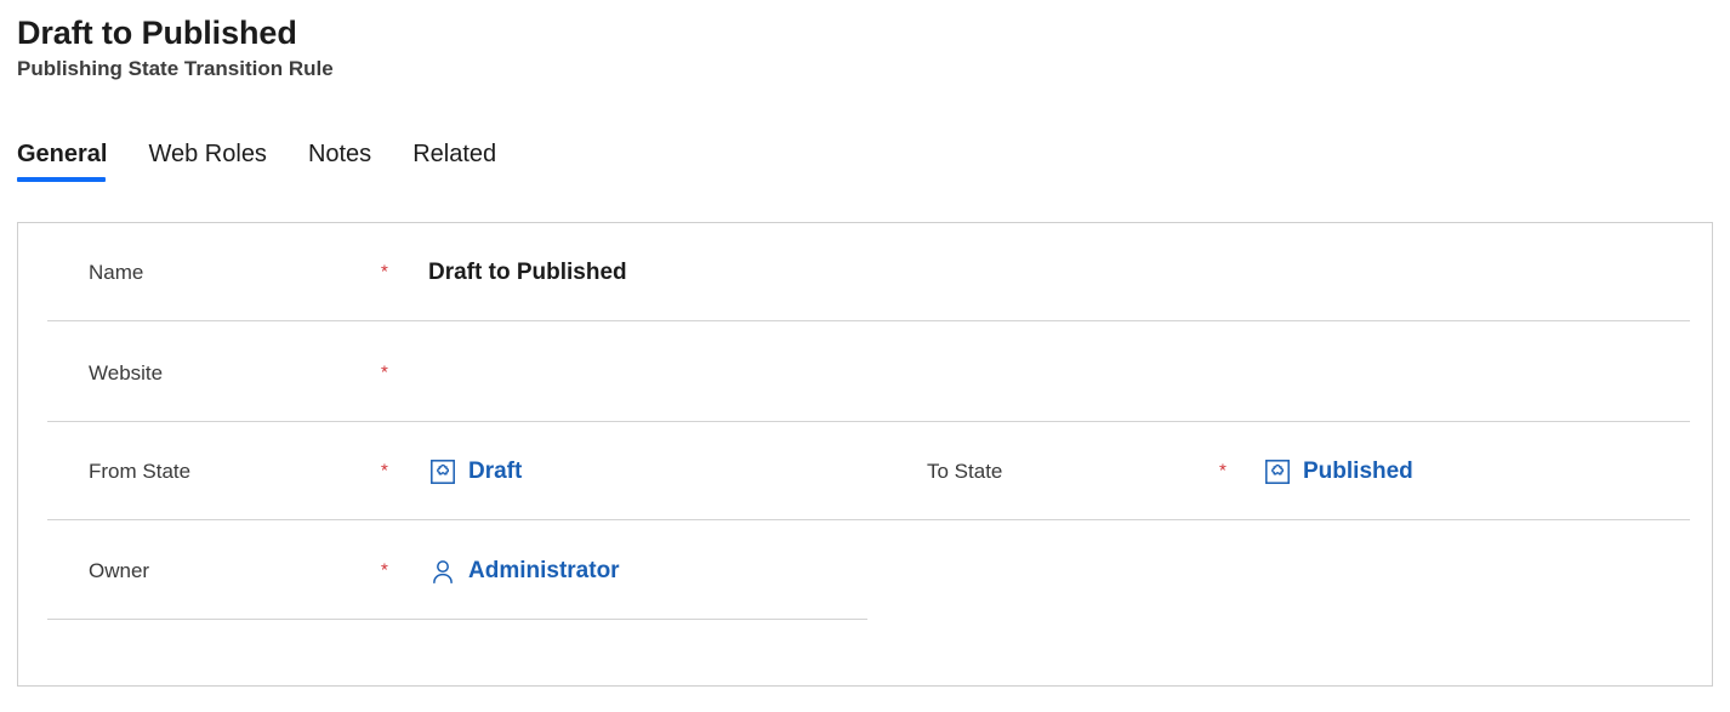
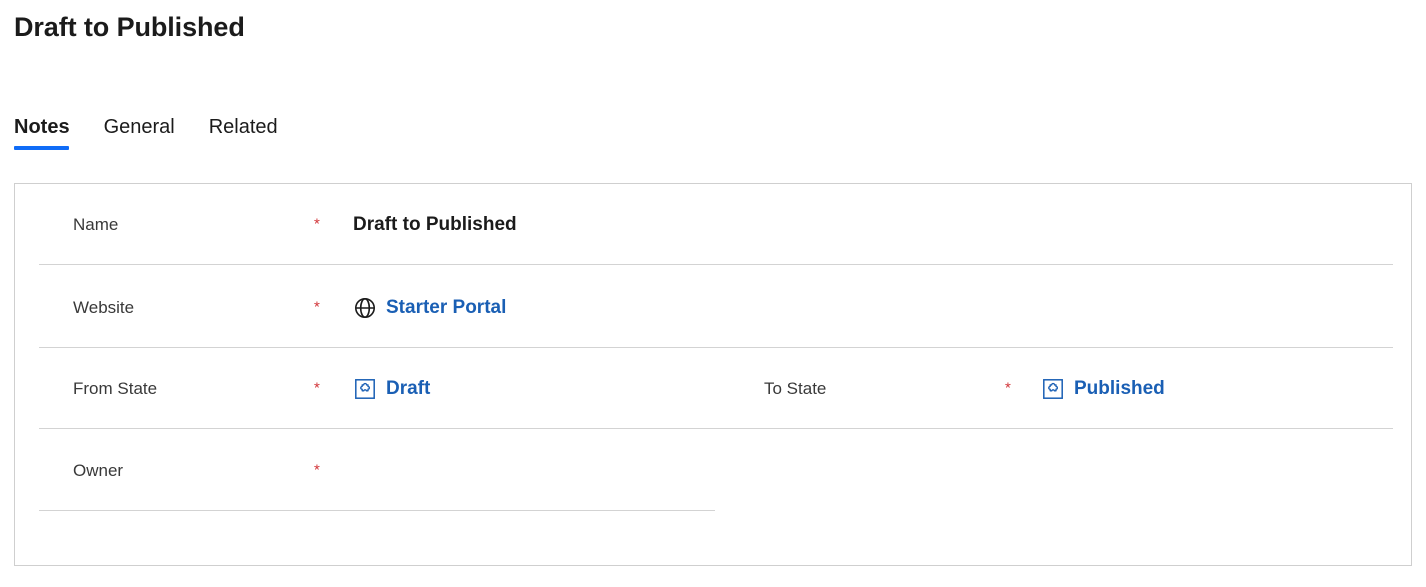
  Draft to Published
- Publishing State Transition Rule
- General
+ Notes
- Web Roles
- Notes
+ General
  Related
  Name
  *
  Draft to Published
  Website
  *
+ Starter Portal
  From State
  *
  Draft
  To State
  *
  Published
  Owner
  *
- Administrator
